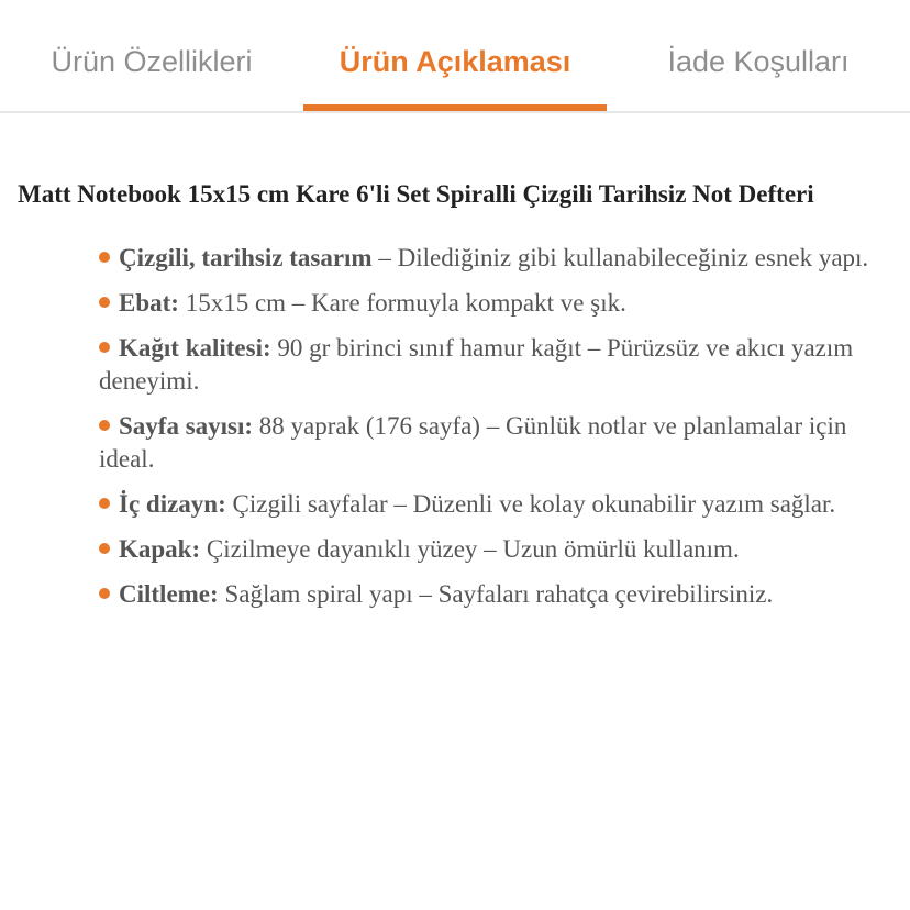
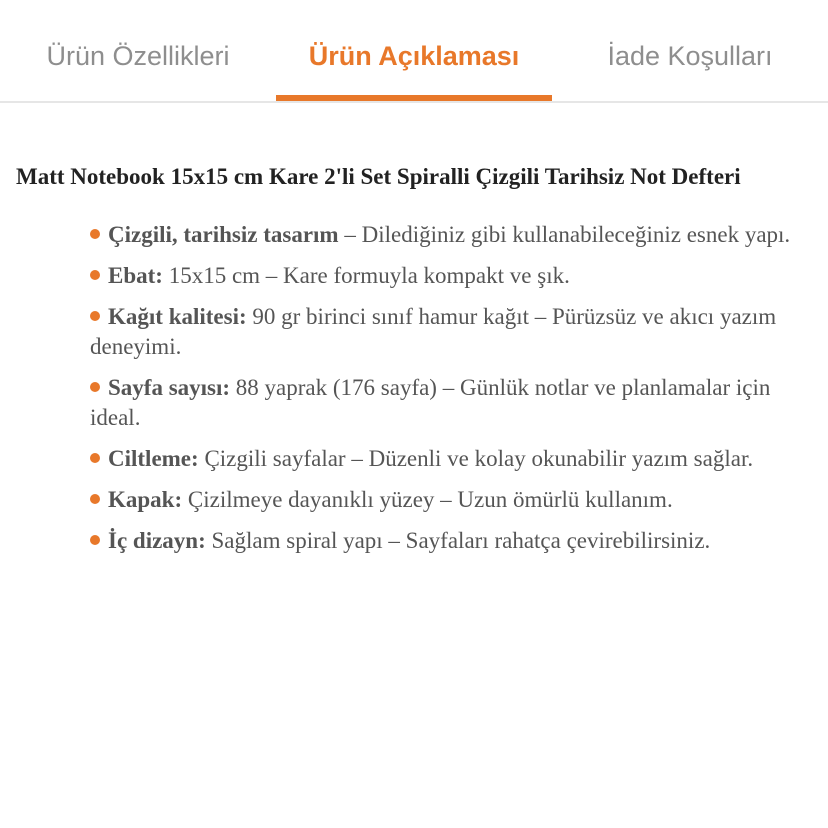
  Ürün Özellikleri
  Ürün Açıklaması
  İade Koşulları
- Matt Notebook 15x15 cm Kare 6'li Set Spiralli Çizgili Tarihsiz Not Defteri
+ Matt Notebook 15x15 cm Kare 2'li Set Spiralli Çizgili Tarihsiz Not Defteri
  Çizgili, tarihsiz tasarım – Dilediğiniz gibi kullanabileceğiniz esnek yapı.
  Ebat: 15x15 cm – Kare formuyla kompakt ve şık.
  Kağıt kalitesi: 90 gr birinci sınıf hamur kağıt – Pürüzsüz ve akıcı yazım deneyimi.
  Sayfa sayısı: 88 yaprak (176 sayfa) – Günlük notlar ve planlamalar için ideal.
- İç dizayn: Çizgili sayfalar – Düzenli ve kolay okunabilir yazım sağlar.
+ Ciltleme: Çizgili sayfalar – Düzenli ve kolay okunabilir yazım sağlar.
  Kapak: Çizilmeye dayanıklı yüzey – Uzun ömürlü kullanım.
- Ciltleme: Sağlam spiral yapı – Sayfaları rahatça çevirebilirsiniz.
+ İç dizayn: Sağlam spiral yapı – Sayfaları rahatça çevirebilirsiniz.
